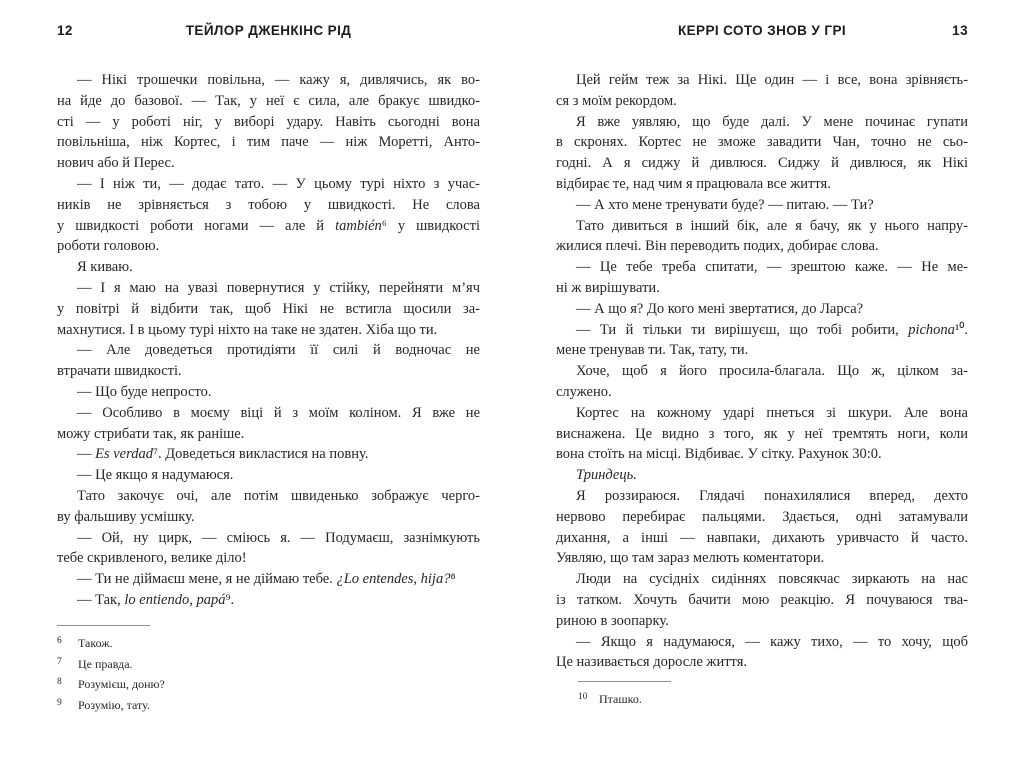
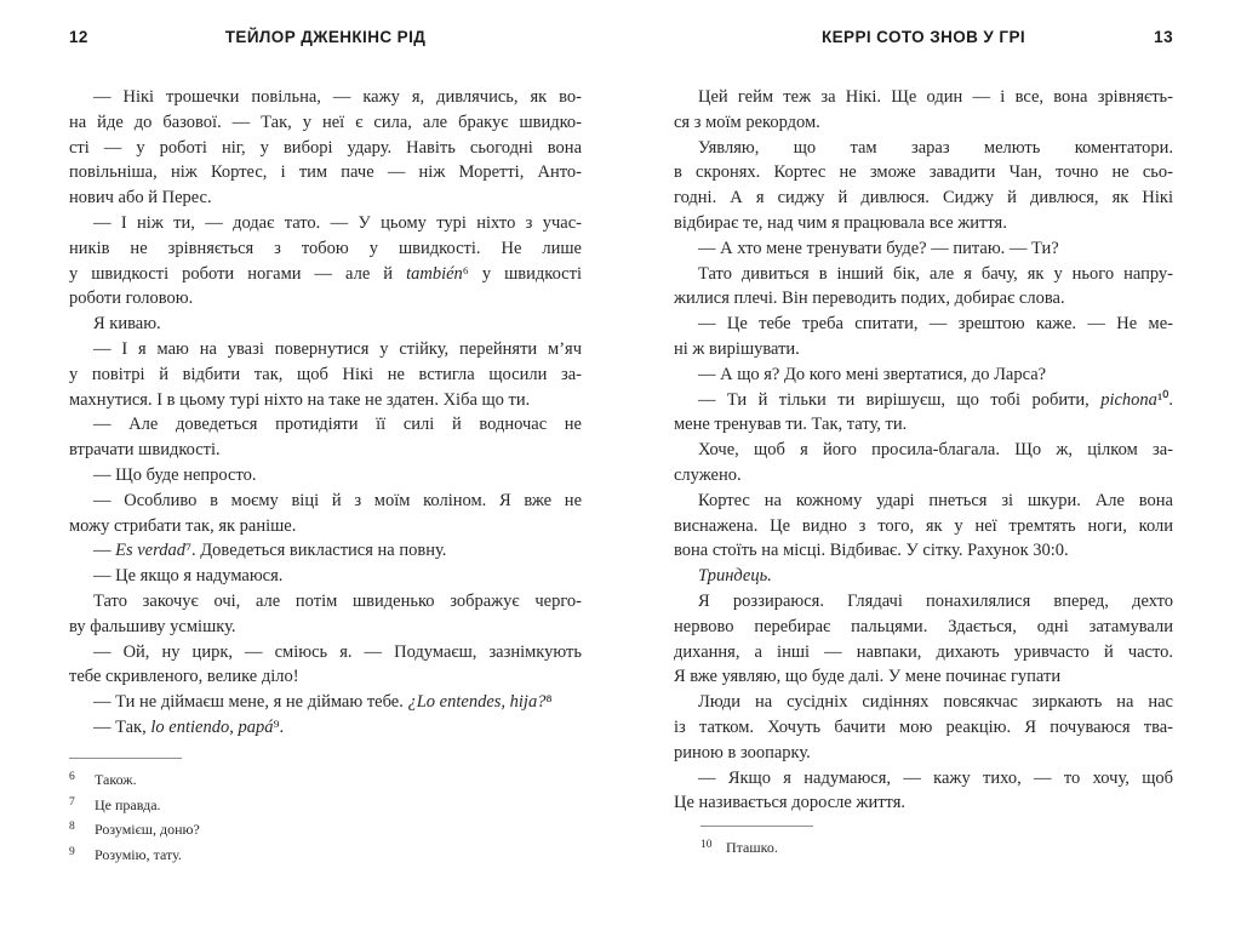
  12
  ТЕЙЛОР ДЖЕНКІНС РІД
  — Нікі трошечки повільна, — кажу я, дивлячись, як во-
  на йде до базової. — Так, у неї є сила, але бракує швидко-
  сті — у роботі ніг, у виборі удару. Навіть сьогодні вона
  повільніша, ніж Кортес, і тим паче — ніж Моретті, Анто-
  нович або й Перес.
  — І ніж ти, — додає тато. — У цьому турі ніхто з учас-
- ників не зрівняється з тобою у швидкості. Не слова
+ ників не зрівняється з тобою у швидкості. Не лише
  у швидкості роботи ногами — але й también⁶ у швидкості
  роботи головою.
  Я киваю.
  — І я маю на увазі повернутися у стійку, перейняти м’яч
  у повітрі й відбити так, щоб Нікі не встигла щосили за-
  махнутися. І в цьому турі ніхто на таке не здатен. Хіба що ти.
  — Але доведеться протидіяти її силі й водночас не
  втрачати швидкості.
  — Що буде непросто.
  — Особливо в моєму віці й з моїм коліном. Я вже не
  можу стрибати так, як раніше.
  — Es verdad⁷. Доведеться викластися на повну.
  — Це якщо я надумаюся.
  Тато закочує очі, але потім швиденько зображує черго-
  ву фальшиву усмішку.
  — Ой, ну цирк, — сміюсь я. — Подумаєш, зазнімкують
  тебе скривленого, велике діло!
  — Ти не діймаєш мене, я не діймаю тебе. ¿Lo entendes, hija?⁸
  — Так, lo entiendo, papá⁹.
  6 Також.
  7 Це правда.
  8 Розумієш, доню?
  9 Розумію, тату.
  КЕРРІ СОТО ЗНОВ У ГРІ
  13
  Цей гейм теж за Нікі. Ще один — і все, вона зрівняєть-
  ся з моїм рекордом.
- Я вже уявляю, що буде далі. У мене починає гупати
+ Уявляю, що там зараз мелють коментатори.
  в скронях. Кортес не зможе завадити Чан, точно не сьо-
  годні. А я сиджу й дивлюся. Сиджу й дивлюся, як Нікі
  відбирає те, над чим я працювала все життя.
  — А хто мене тренувати буде? — питаю. — Ти?
  Тато дивиться в інший бік, але я бачу, як у нього напру-
  жилися плечі. Він переводить подих, добирає слова.
  — Це тебе треба спитати, — зрештою каже. — Не ме-
  ні ж вирішувати.
  — А що я? До кого мені звертатися, до Ларса?
  — Ти й тільки ти вирішуєш, що тобі робити, pichona¹⁰.
  мене тренував ти. Так, тату, ти.
  Хоче, щоб я його просила-благала. Що ж, цілком за-
  служено.
  Кортес на кожному ударі пнеться зі шкури. Але вона
  виснажена. Це видно з того, як у неї тремтять ноги, коли
  вона стоїть на місці. Відбиває. У сітку. Рахунок 30:0.
  Триндець.
  Я роззираюся. Глядачі понахилялися вперед, дехто
  нервово перебирає пальцями. Здається, одні затамували
  дихання, а інші — навпаки, дихають уривчасто й часто.
- Уявляю, що там зараз мелють коментатори.
+ Я вже уявляю, що буде далі. У мене починає гупати
  Люди на сусідніх сидіннях повсякчас зиркають на нас
  із татком. Хочуть бачити мою реакцію. Я почуваюся тва-
  риною в зоопарку.
  — Якщо я надумаюся, — кажу тихо, — то хочу, щоб
  Це називається доросле життя.
  10 Пташко.
